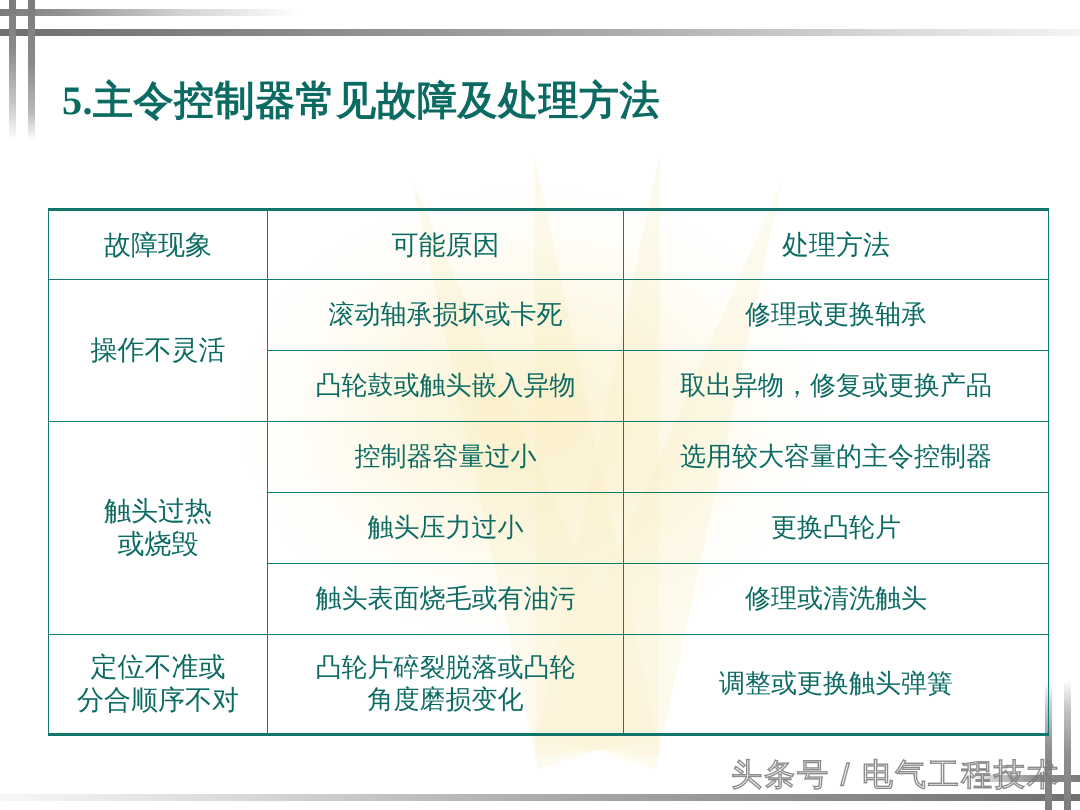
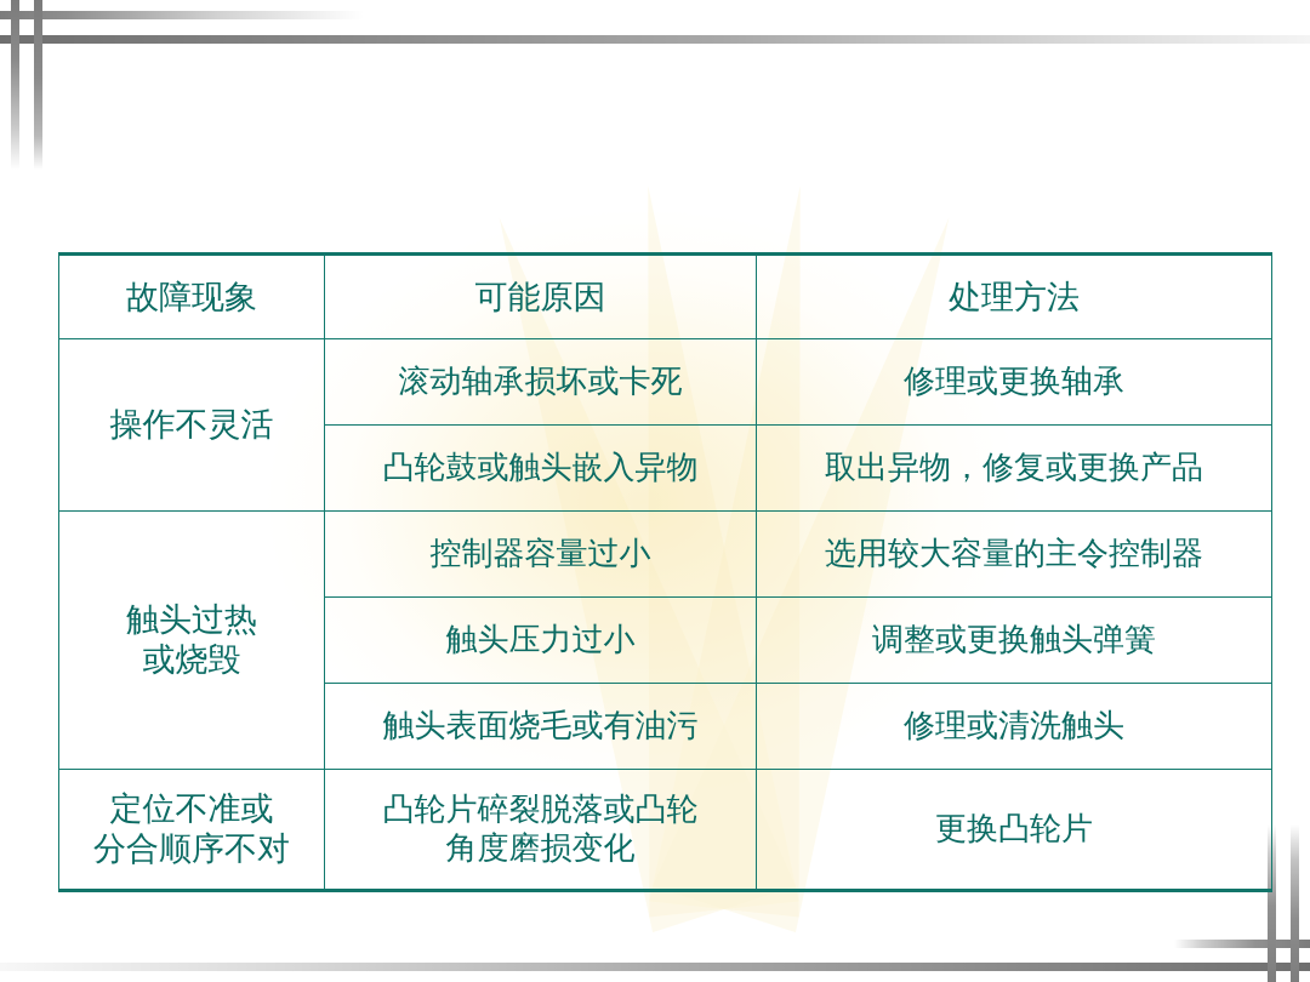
- 5.主令控制器常见故障及处理方法
  故障现象	可能原因	处理方法
  操作不灵活	滚动轴承损坏或卡死	修理或更换轴承
  凸轮鼓或触头嵌入异物	取出异物，修复或更换产品
  触头过热 或烧毁	控制器容量过小	选用较大容量的主令控制器
- 触头压力过小	更换凸轮片
+ 触头压力过小	调整或更换触头弹簧
  触头表面烧毛或有油污	修理或清洗触头
- 定位不准或 分合顺序不对	凸轮片碎裂脱落或凸轮 角度磨损变化	调整或更换触头弹簧
+ 定位不准或 分合顺序不对	凸轮片碎裂脱落或凸轮 角度磨损变化	更换凸轮片
- 头条号 / 电气工程技术
